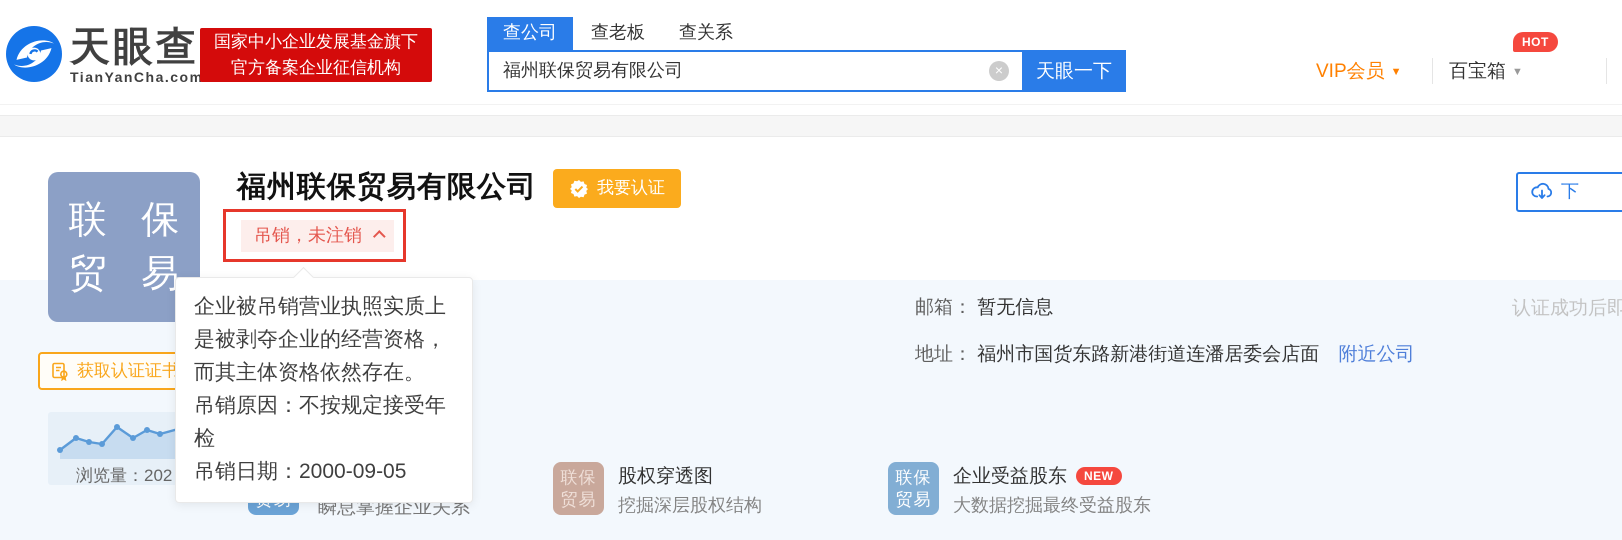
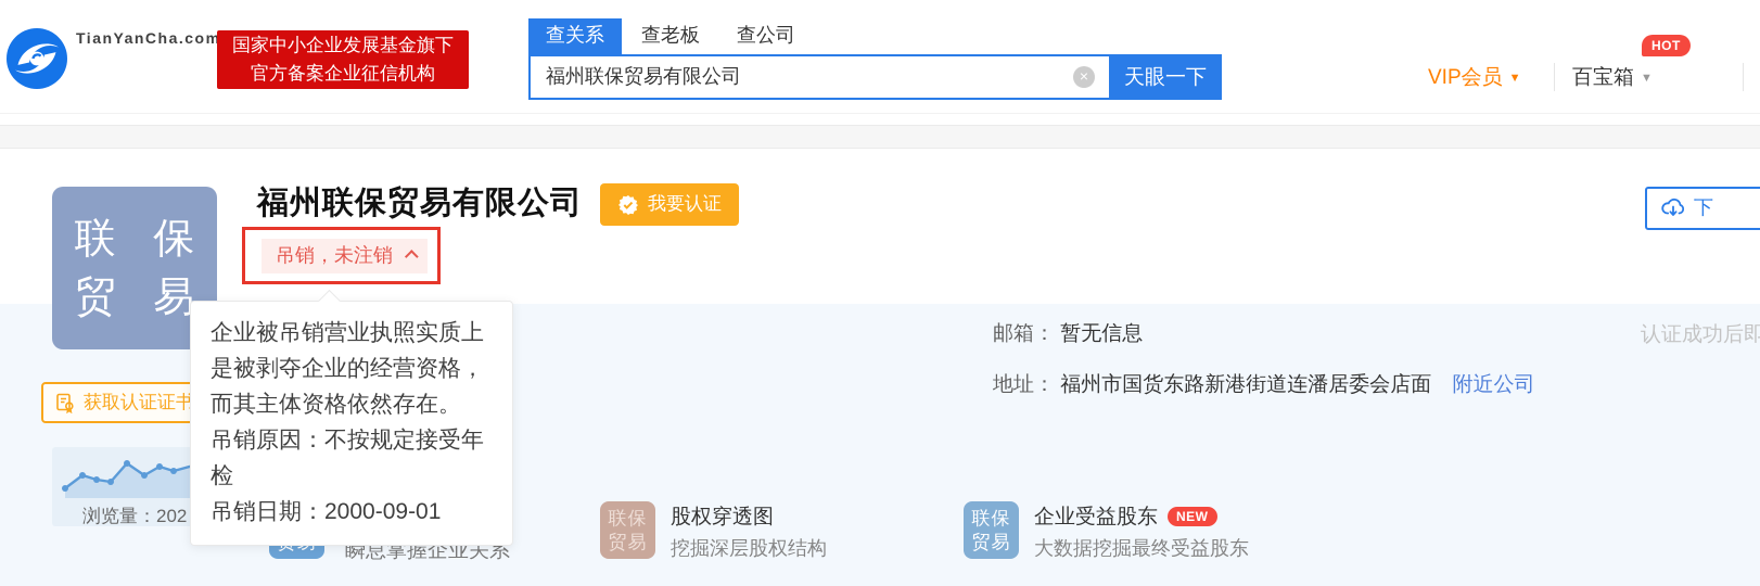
- 天眼查
  TianYanCha.com
  国家中小企业发展基金旗下
  官方备案企业征信机构
- 查公司
+ 查关系
  查老板
- 查关系
+ 查公司
  福州联保贸易有限公司
  ×
  天眼一下
  VIP会员 ▼
  百宝箱 ▼
  HOT
  联 保
  贸 易
  福州联保贸易有限公司
  我要认证
  吊销，未注销
  获取认证证书
  浏览量：202
  邮箱： 暂无信息
  地址： 福州市国货东路新港街道连潘居委会店面 附近公司
  认证成功后即
  下
  瞬息掌握企业关系
  联保
  贸易
  股权穿透图
  挖掘深层股权结构
  联保
  贸易
  企业受益股东
  NEW
  大数据挖掘最终受益股东
  企业被吊销营业执照实质上是被剥夺企业的经营资格，而其主体资格依然存在。
  吊销原因：不按规定接受年检
- 吊销日期：2000-09-05
+ 吊销日期：2000-09-01
